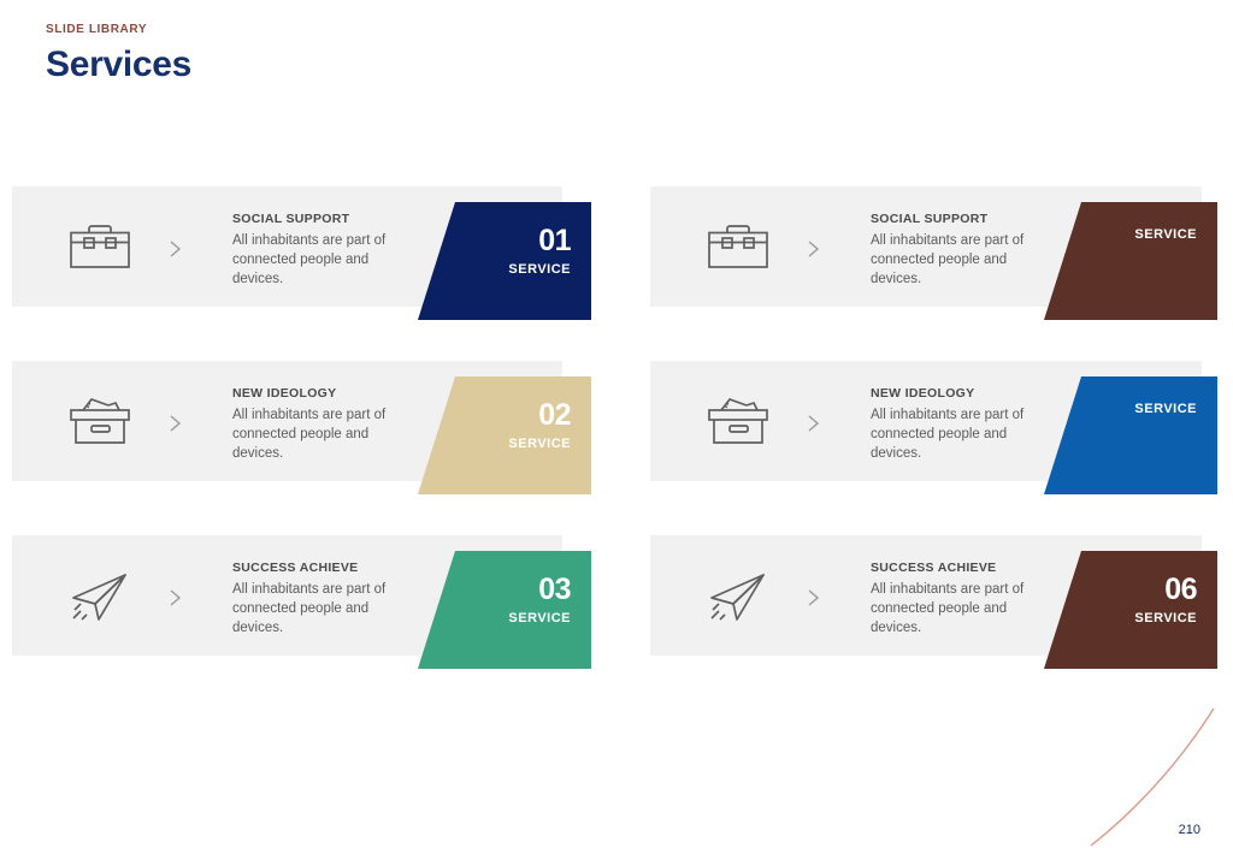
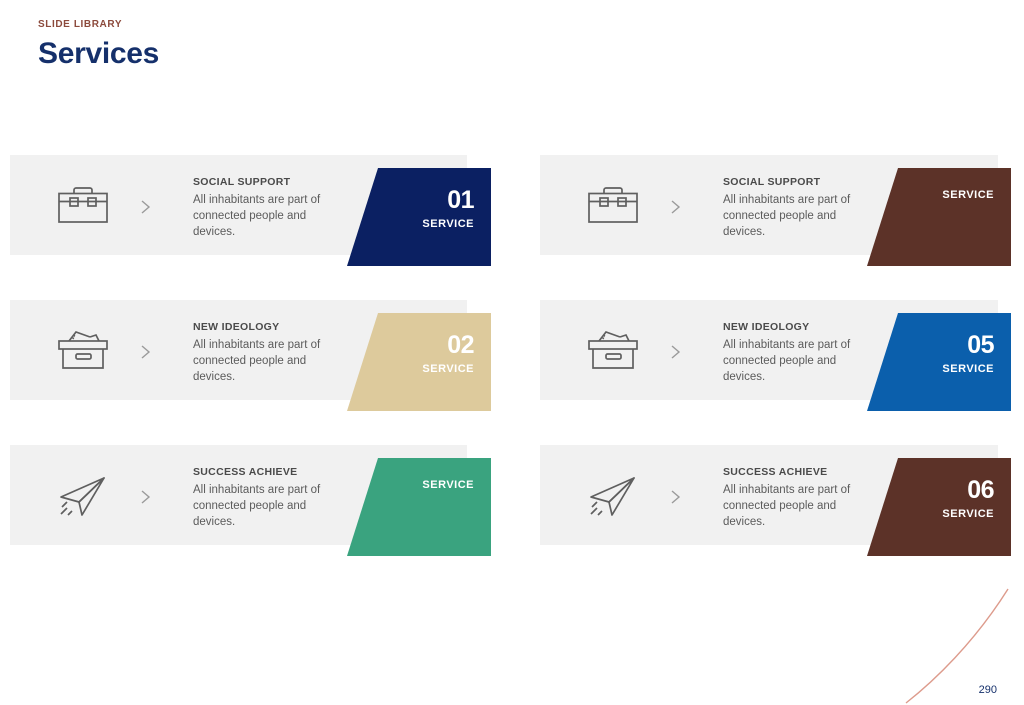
  SLIDE LIBRARY
  Services
  SOCIAL SUPPORT
  All inhabitants are part of connected people and devices.
  01
  SERVICE
  NEW IDEOLOGY
  All inhabitants are part of connected people and devices.
  02
  SERVICE
  SUCCESS ACHIEVE
  All inhabitants are part of connected people and devices.
- 03
  SERVICE
  SOCIAL SUPPORT
  All inhabitants are part of connected people and devices.
  SERVICE
  NEW IDEOLOGY
  All inhabitants are part of connected people and devices.
+ 05
  SERVICE
  SUCCESS ACHIEVE
  All inhabitants are part of connected people and devices.
  06
  SERVICE
- 210
+ 290
